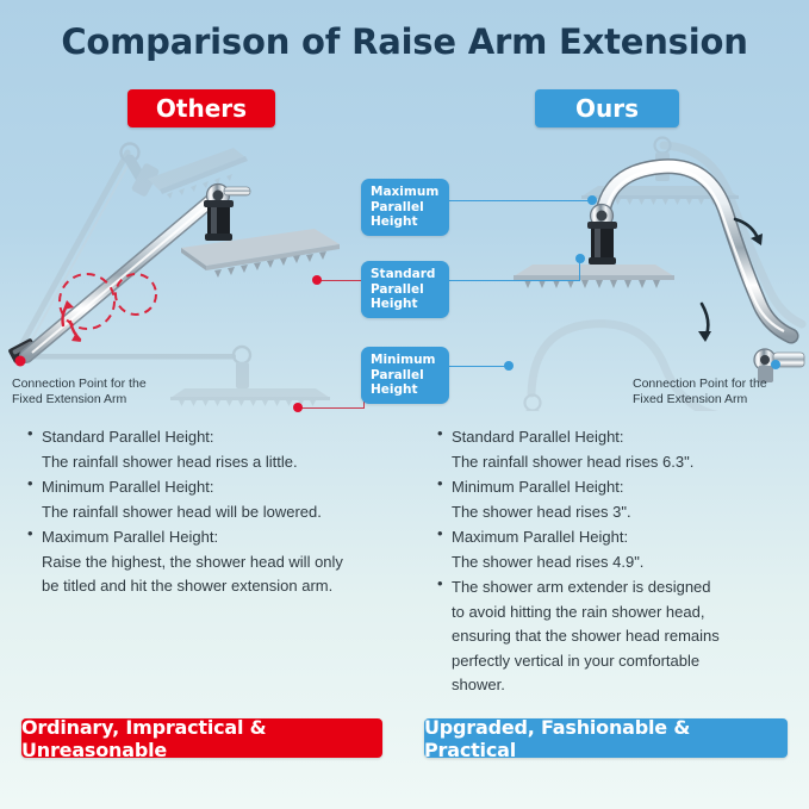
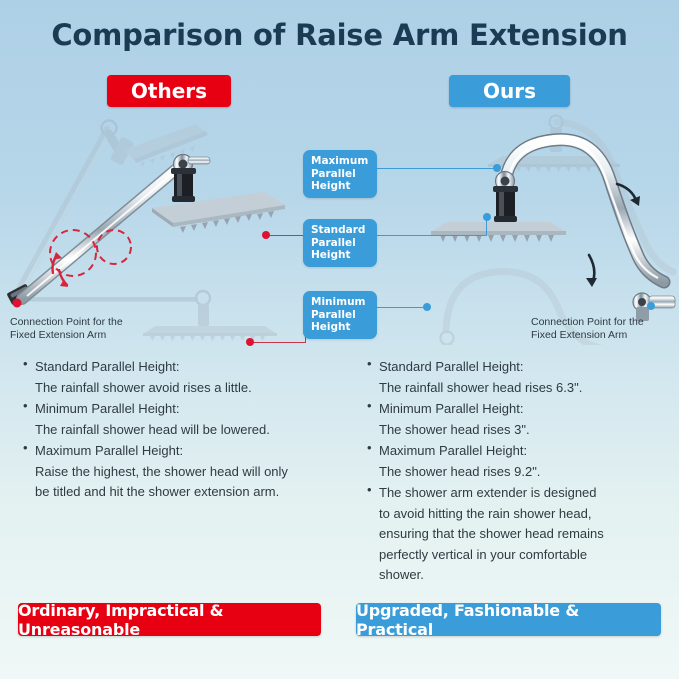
  Comparison of Raise Arm Extension
  Others
  Ours
  Maximum
  Parallel Height
  Standard
  Parallel Height
  Minimum
  Parallel Height
  Connection Point for the
  Fixed Extension Arm
  Connection Point for the
  Fixed Extension Arm
  Standard Parallel Height:
- The rainfall shower head rises a little.
+ The rainfall shower avoid rises a little.
  Minimum Parallel Height:
  The rainfall shower head will be lowered.
  Maximum Parallel Height:
  Raise the highest, the shower head will only
  be titled and hit the shower extension arm.
  Standard Parallel Height:
  The rainfall shower head rises 6.3".
  Minimum Parallel Height:
  The shower head rises 3".
  Maximum Parallel Height:
- The shower head rises 4.9".
+ The shower head rises 9.2".
  The shower arm extender is designed
  to avoid hitting the rain shower head,
  ensuring that the shower head remains
  perfectly vertical in your comfortable
  shower.
  Ordinary, Impractical & Unreasonable
  Upgraded, Fashionable & Practical
